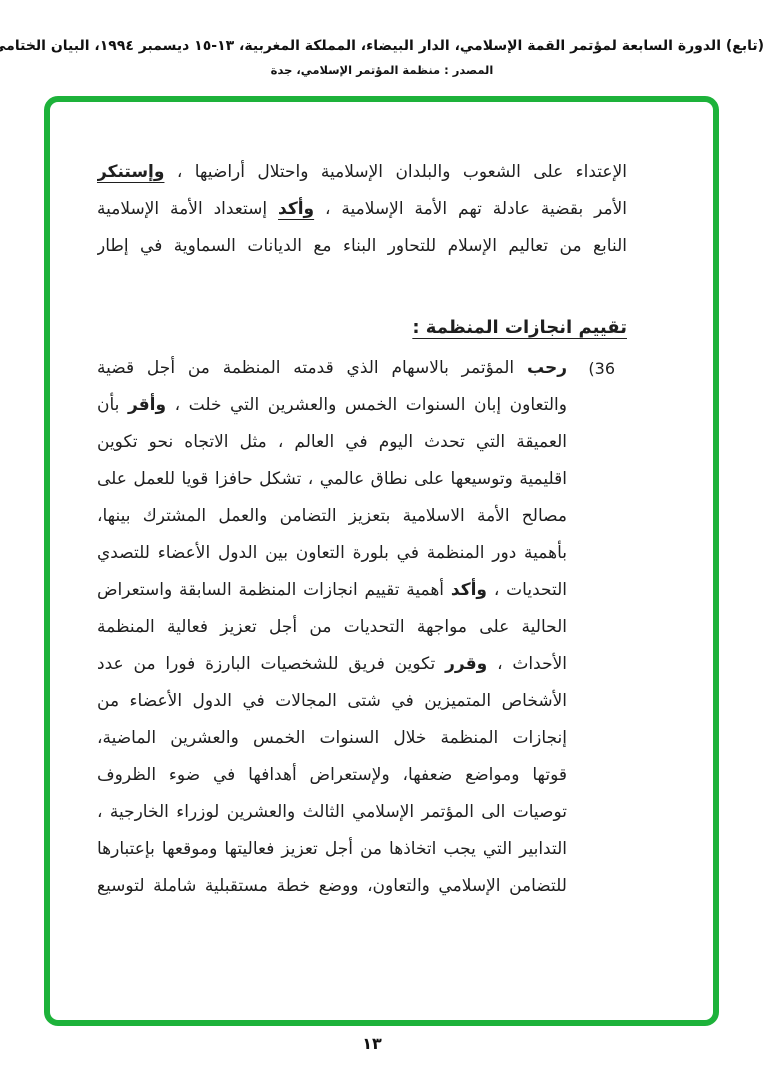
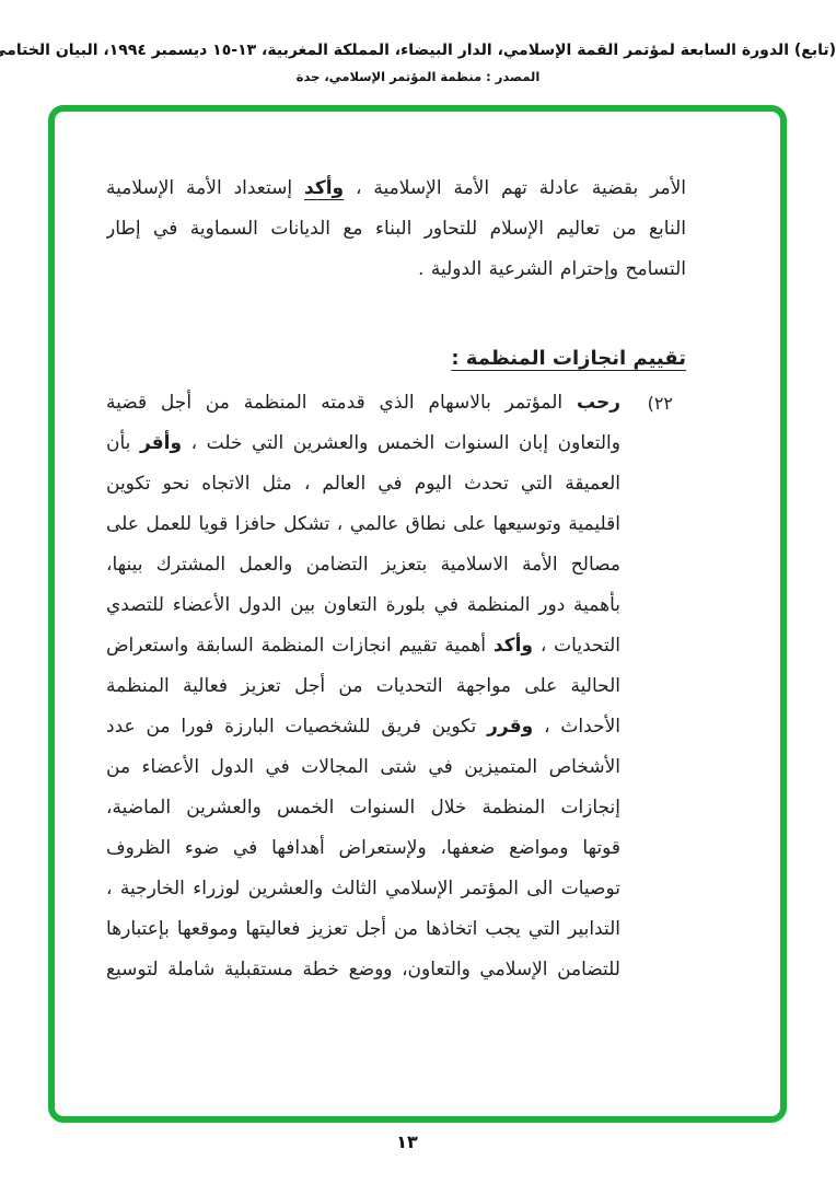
  (تابع) الدورة السابعة لمؤتمر القمة الإسلامي، الدار البيضاء، المملكة المغربية، ١٣-١٥ ديسمبر ١٩٩٤، البيان الختام
  المصدر : منظمة المؤتمر الإسلامي، جدة
- الإعتداء على الشعوب والبلدان الإسلامية واحتلال أراضيها ، وإستنكر
  الأمر بقضية عادلة تهم الأمة الإسلامية ، وأكد إستعداد الأمة الإسلامية
  النابع من تعاليم الإسلام للتحاور البناء مع الديانات السماوية في إطار
+ التسامح وإحترام الشرعية الدولية .
  تقييم انجازات المنظمة :
- 36)
+ ٢٢)
  رحب المؤتمر بالاسهام الذي قدمته المنظمة من أجل قضية
  والتعاون إبان السنوات الخمس والعشرين التي خلت ، وأقر بأن
  العميقة التي تحدث اليوم في العالم ، مثل الاتجاه نحو تكوين
  اقليمية وتوسيعها على نطاق عالمي ، تشكل حافزا قويا للعمل على
  مصالح الأمة الاسلامية بتعزيز التضامن والعمل المشترك بينها،
  بأهمية دور المنظمة في بلورة التعاون بين الدول الأعضاء للتصدي
  التحديات ، وأكد أهمية تقييم انجازات المنظمة السابقة واستعراض
  الحالية على مواجهة التحديات من أجل تعزيز فعالية المنظمة
  الأحداث ، وقرر تكوين فريق للشخصيات البارزة فورا من عدد
  الأشخاص المتميزين في شتى المجالات في الدول الأعضاء من
  إنجازات المنظمة خلال السنوات الخمس والعشرين الماضية،
  قوتها ومواضع ضعفها، ولإستعراض أهدافها في ضوء الظروف
  توصيات الى المؤتمر الإسلامي الثالث والعشرين لوزراء الخارجية ،
  التدابير التي يجب اتخاذها من أجل تعزيز فعاليتها وموقعها بإعتبارها
  للتضامن الإسلامي والتعاون، ووضع خطة مستقبلية شاملة لتوسيع
  ١٣
